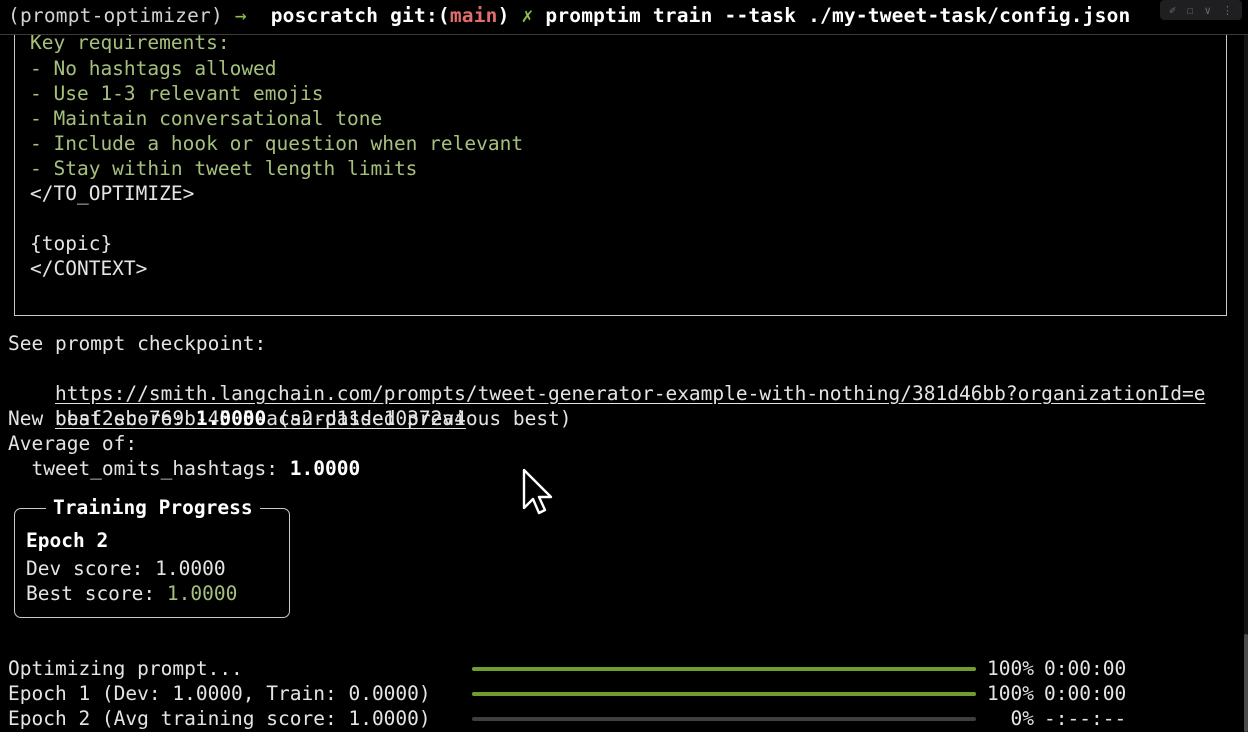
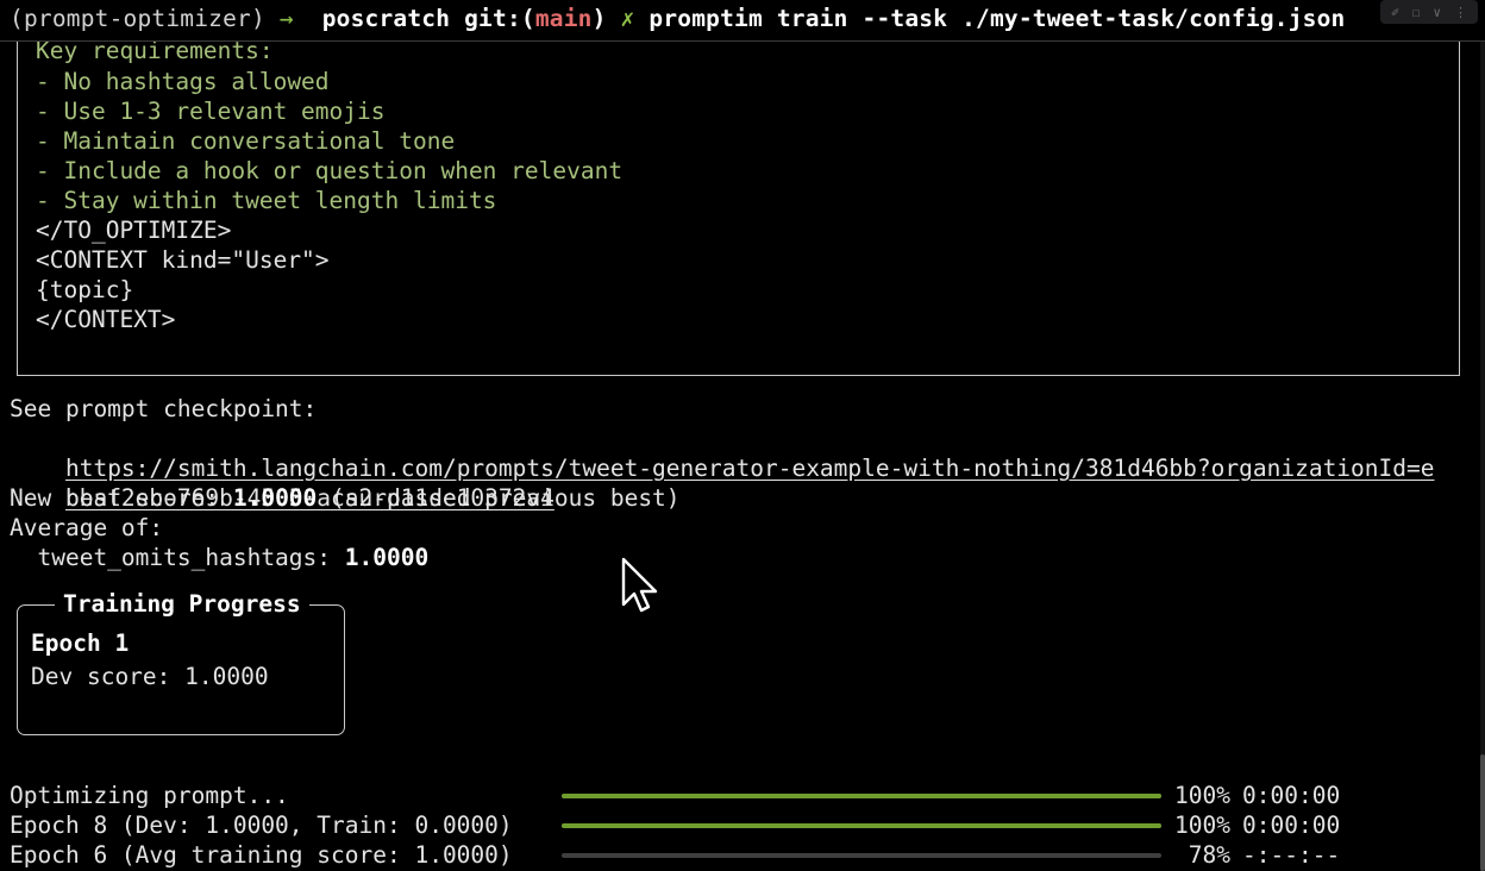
  Key requirements:
  - No hashtags allowed
  - Use 1-3 relevant emojis
  - Maintain conversational tone
  - Include a hook or question when relevant
  - Stay within tweet length limits
  </TO_OPTIMIZE>
+ <CONTEXT kind="User">
  {topic}
  </CONTEXT>
  See prompt checkpoint:
  https://smith.langchain.com/prompts/tweet-generator-example-with-nothing/381d46bb?organizationId=e
  bbaf2eb-769b-4505-aca2-d11de10372a4
  New best score: 1.0000 (surpassed previous best)
  Average of:
  tweet_omits_hashtags: 1.0000
  Training Progress
- Epoch 2
+ Epoch 1
  Dev score: 1.0000
- Best score: 1.0000
  Optimizing prompt...
  100%
  0:00:00
- Epoch 1 (Dev: 1.0000, Train: 0.0000)
+ Epoch 8 (Dev: 1.0000, Train: 0.0000)
  100%
  0:00:00
- Epoch 2 (Avg training score: 1.0000)
+ Epoch 6 (Avg training score: 1.0000)
- 0%
+ 78%
  -:--:--
  (prompt-optimizer) → poscratch git:(main) ✗ promptim train --task ./my-tweet-task/config.json
  ✐
  ☐
  ∨
  ⋮
